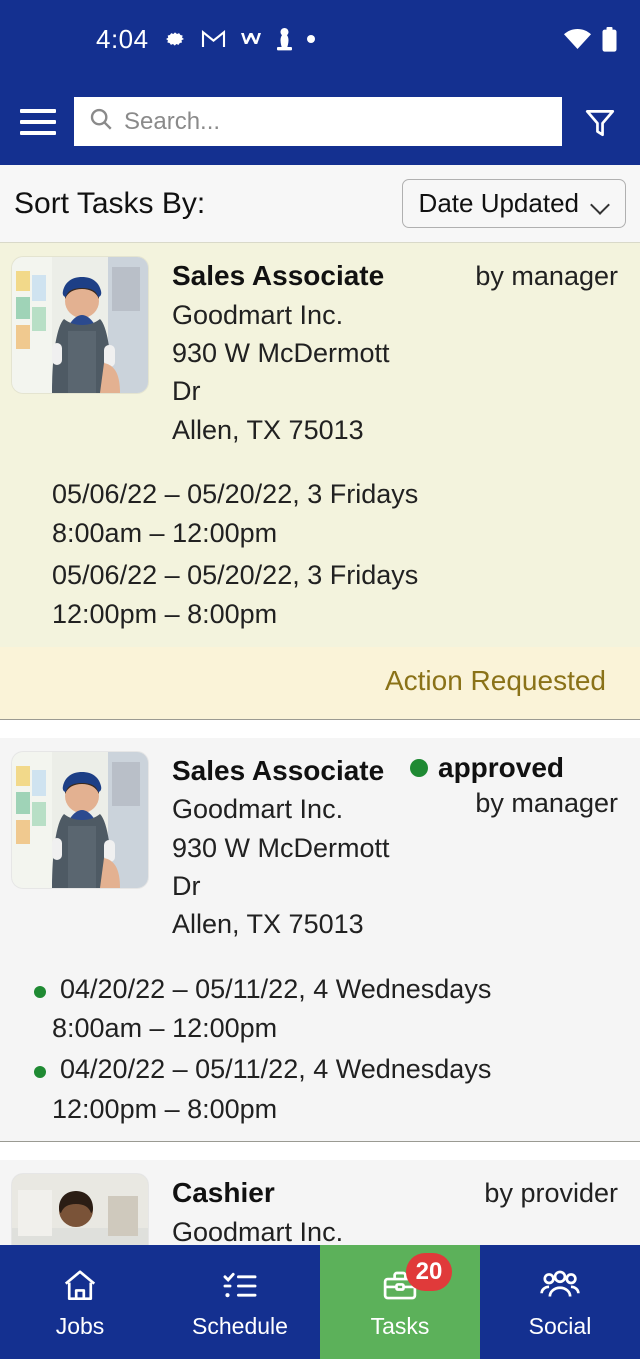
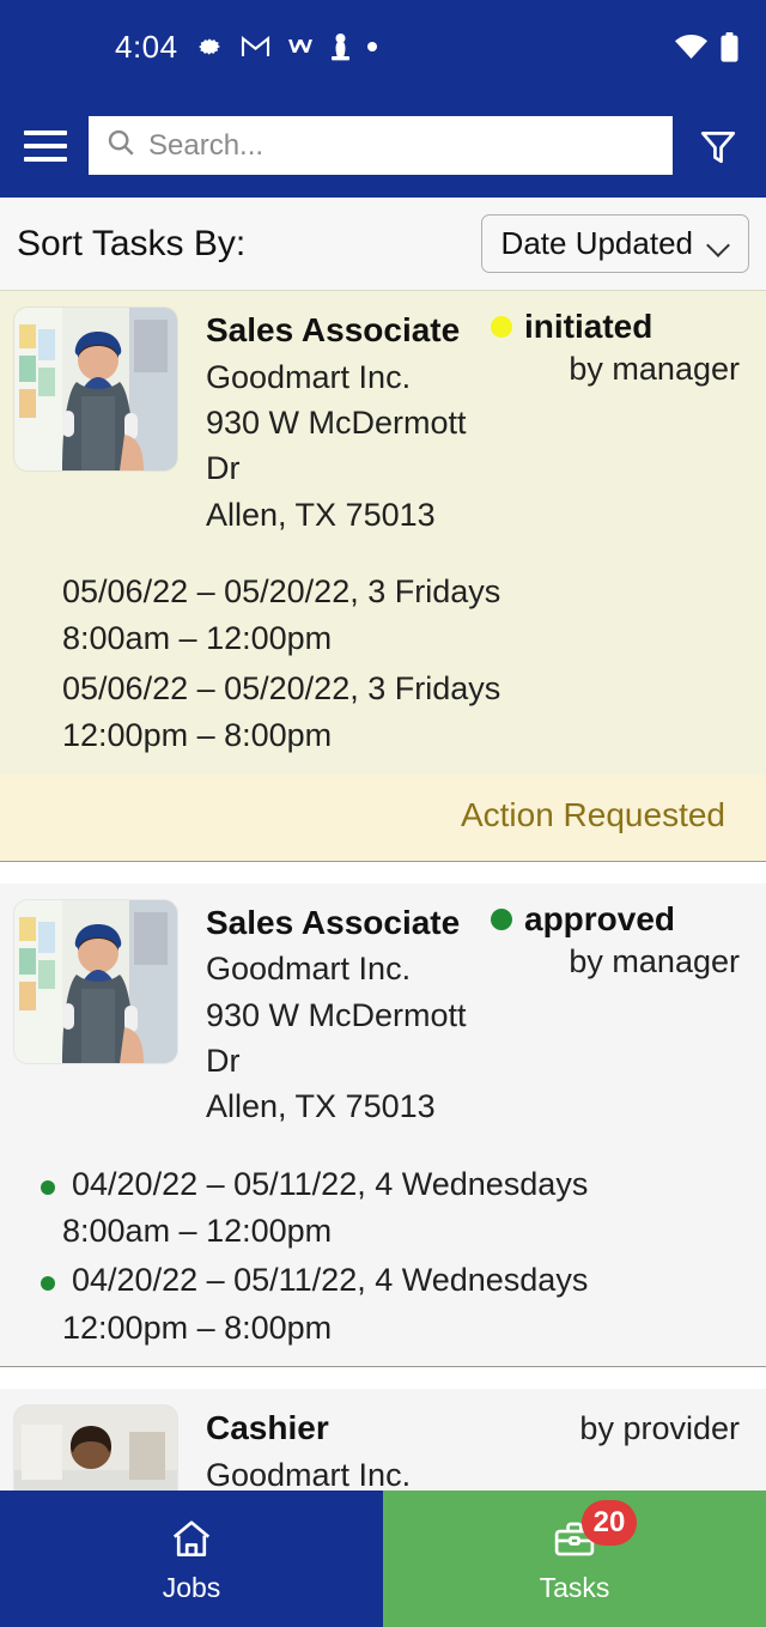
  4:04
  Search...
  Sort Tasks By:
  Date Updated
  Sales Associate
  Goodmart Inc.
  930 W McDermott Dr
  Allen, TX 75013
+ initiated
  by manager
  05/06/22 – 05/20/22, 3 Fridays
  8:00am – 12:00pm
  05/06/22 – 05/20/22, 3 Fridays
  12:00pm – 8:00pm
  Action Requested
  Sales Associate
  Goodmart Inc.
  930 W McDermott Dr
  Allen, TX 75013
  approved
  by manager
  04/20/22 – 05/11/22, 4 Wednesdays
  8:00am – 12:00pm
  04/20/22 – 05/11/22, 4 Wednesdays
  12:00pm – 8:00pm
  Cashier
  Goodmart Inc.
  by provider
  Jobs
- Schedule
  20
  Tasks
- Social
